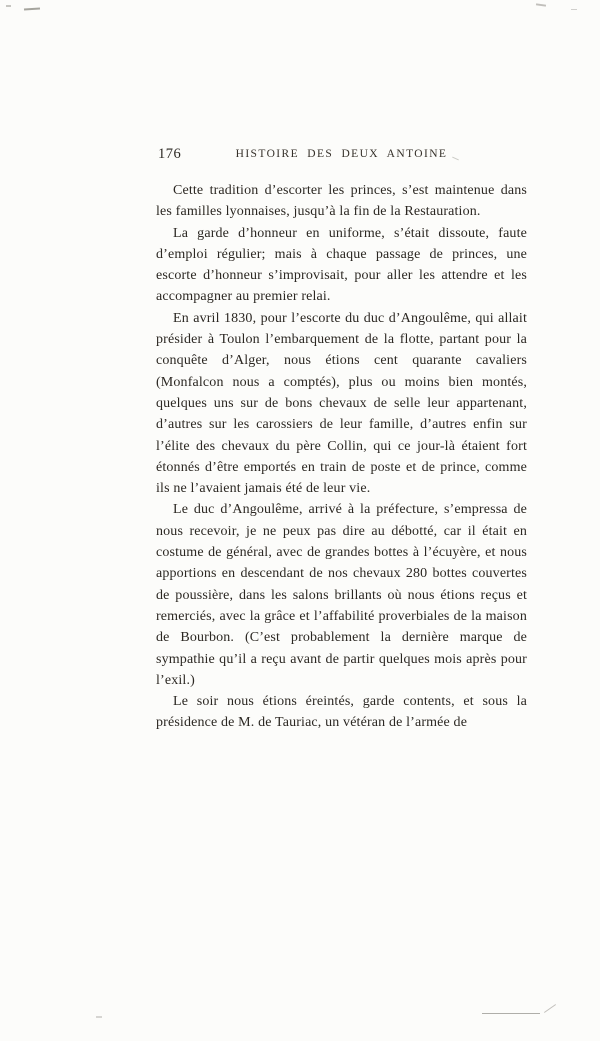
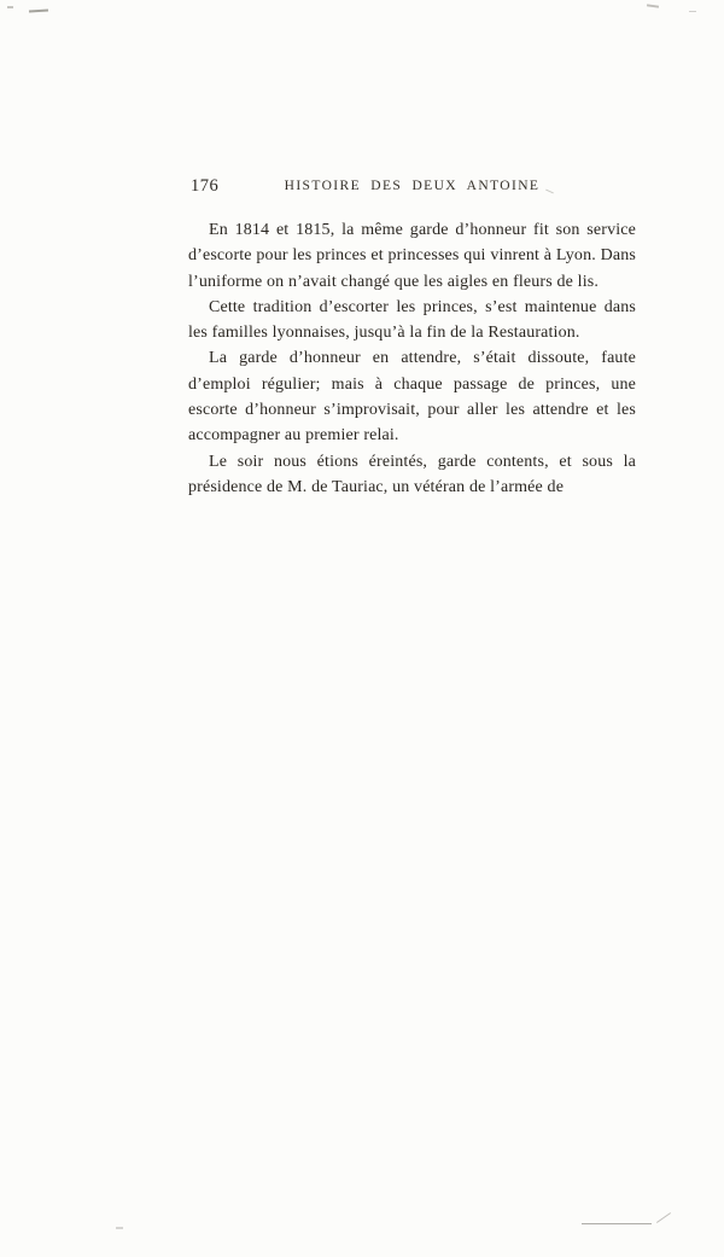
  176
  HISTOIRE DES DEUX ANTOINE
+ En 1814 et 1815, la même garde d’honneur fit son service d’escorte pour les princes et princesses qui vinrent à Lyon. Dans l’uniforme on n’avait changé que les aigles en fleurs de lis.
  Cette tradition d’escorter les princes, s’est maintenue dans les familles lyonnaises, jusqu’à la fin de la Restauration.
- La garde d’honneur en uniforme, s’était dissoute, faute d’emploi régulier; mais à chaque passage de princes, une escorte d’honneur s’improvisait, pour aller les attendre et les accompagner au premier relai.
+ La garde d’honneur en attendre, s’était dissoute, faute d’emploi régulier; mais à chaque passage de princes, une escorte d’honneur s’improvisait, pour aller les attendre et les accompagner au premier relai.
- En avril 1830, pour l’escorte du duc d’Angoulême, qui allait présider à Toulon l’embarquement de la flotte, partant pour la conquête d’Alger, nous étions cent quarante cavaliers (Monfalcon nous a comptés), plus ou moins bien montés, quelques uns sur de bons chevaux de selle leur appartenant, d’autres sur les carossiers de leur famille, d’autres enfin sur l’élite des chevaux du père Collin, qui ce jour-là étaient fort étonnés d’être emportés en train de poste et de prince, comme ils ne l’avaient jamais été de leur vie.
- Le duc d’Angoulême, arrivé à la préfecture, s’empressa de nous recevoir, je ne peux pas dire au débotté, car il était en costume de général, avec de grandes bottes à l’écuyère, et nous apportions en descendant de nos chevaux 280 bottes couvertes de poussière, dans les salons brillants où nous étions reçus et remerciés, avec la grâce et l’affabilité proverbiales de la maison de Bourbon. (C’est probablement la dernière marque de sympathie qu’il a reçu avant de partir quelques mois après pour l’exil.)
  Le soir nous étions éreintés, garde contents, et sous la présidence de M. de Tauriac, un vétéran de l’armée de
